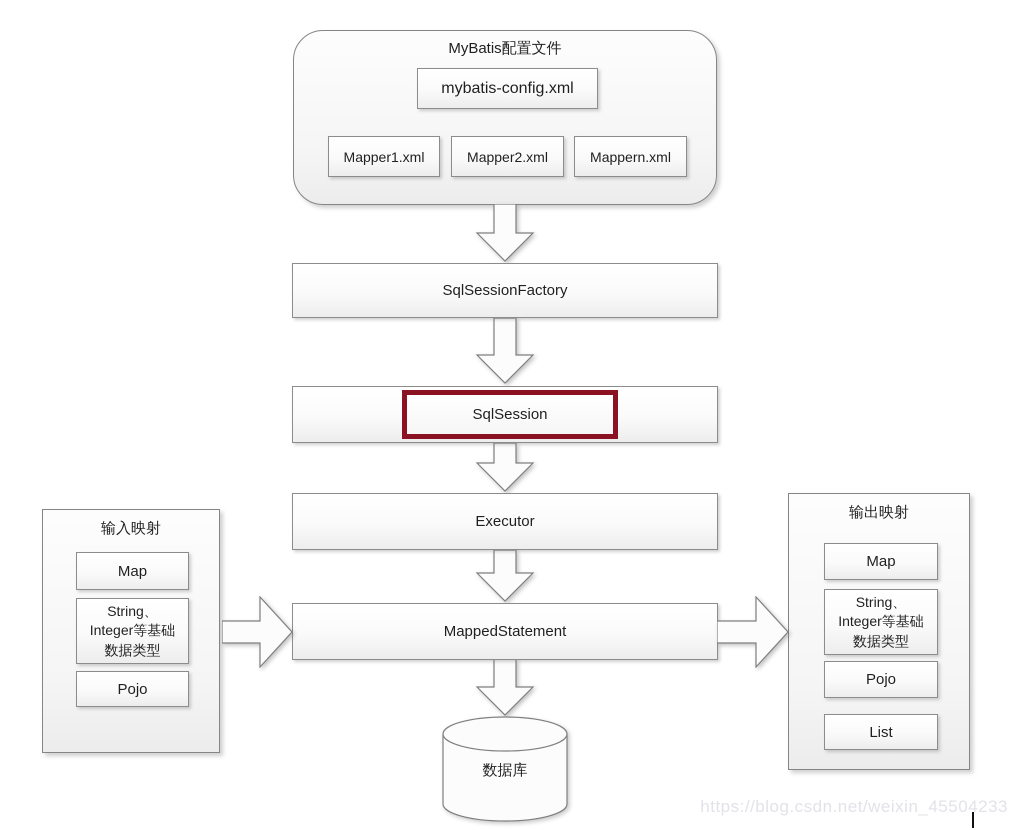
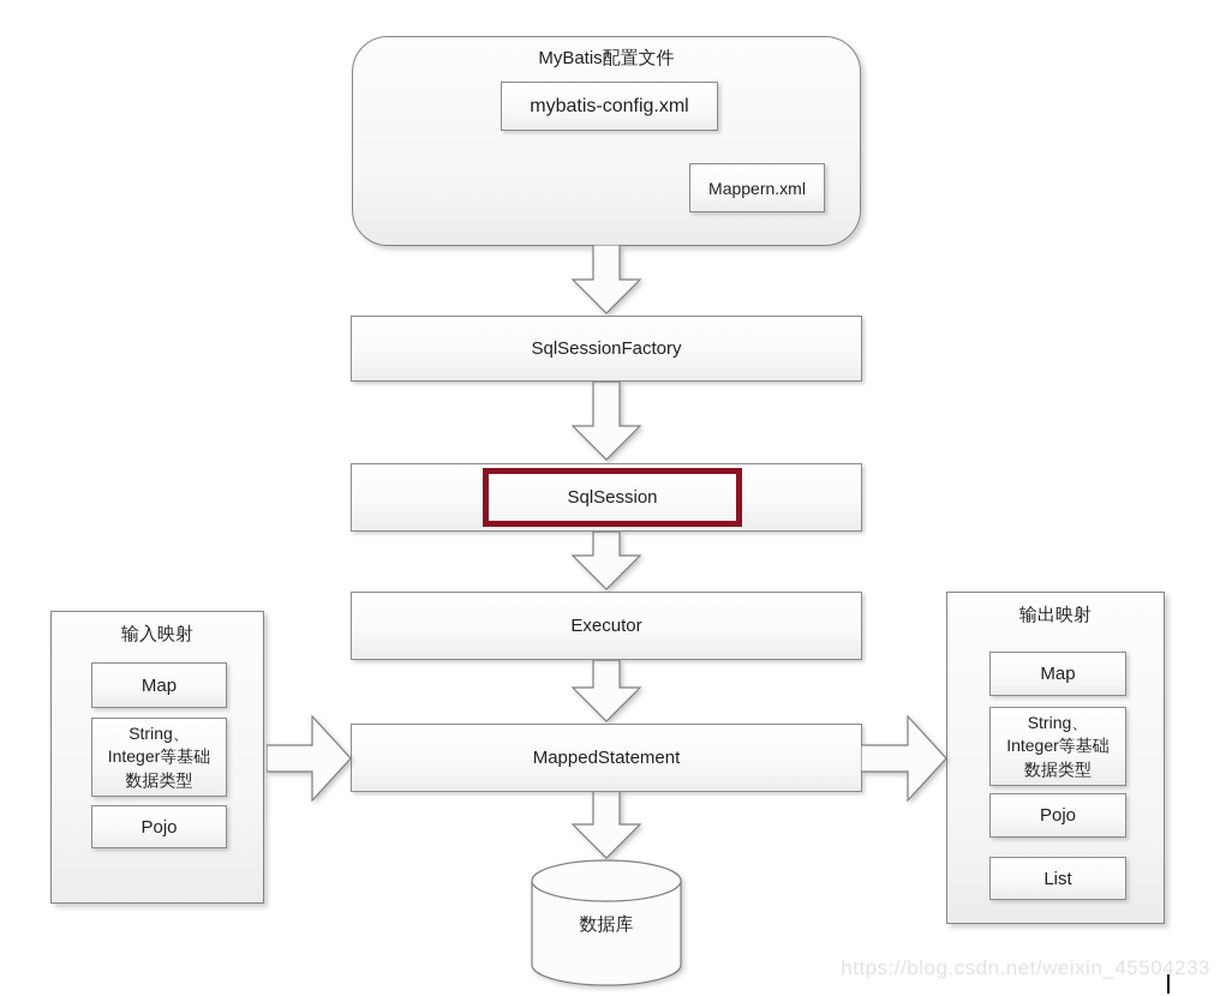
  MyBatis配置文件
  mybatis-config.xml
- Mapper1.xml
- Mapper2.xml
  Mappern.xml
  SqlSessionFactory
  SqlSession
  Executor
  MappedStatement
  输入映射
  Map
  String、
  Integer等基础
  数据类型
  Pojo
  输出映射
  Map
  String、
  Integer等基础
  数据类型
  Pojo
  List
  数据库
  https://blog.csdn.net/weixin_45504233
